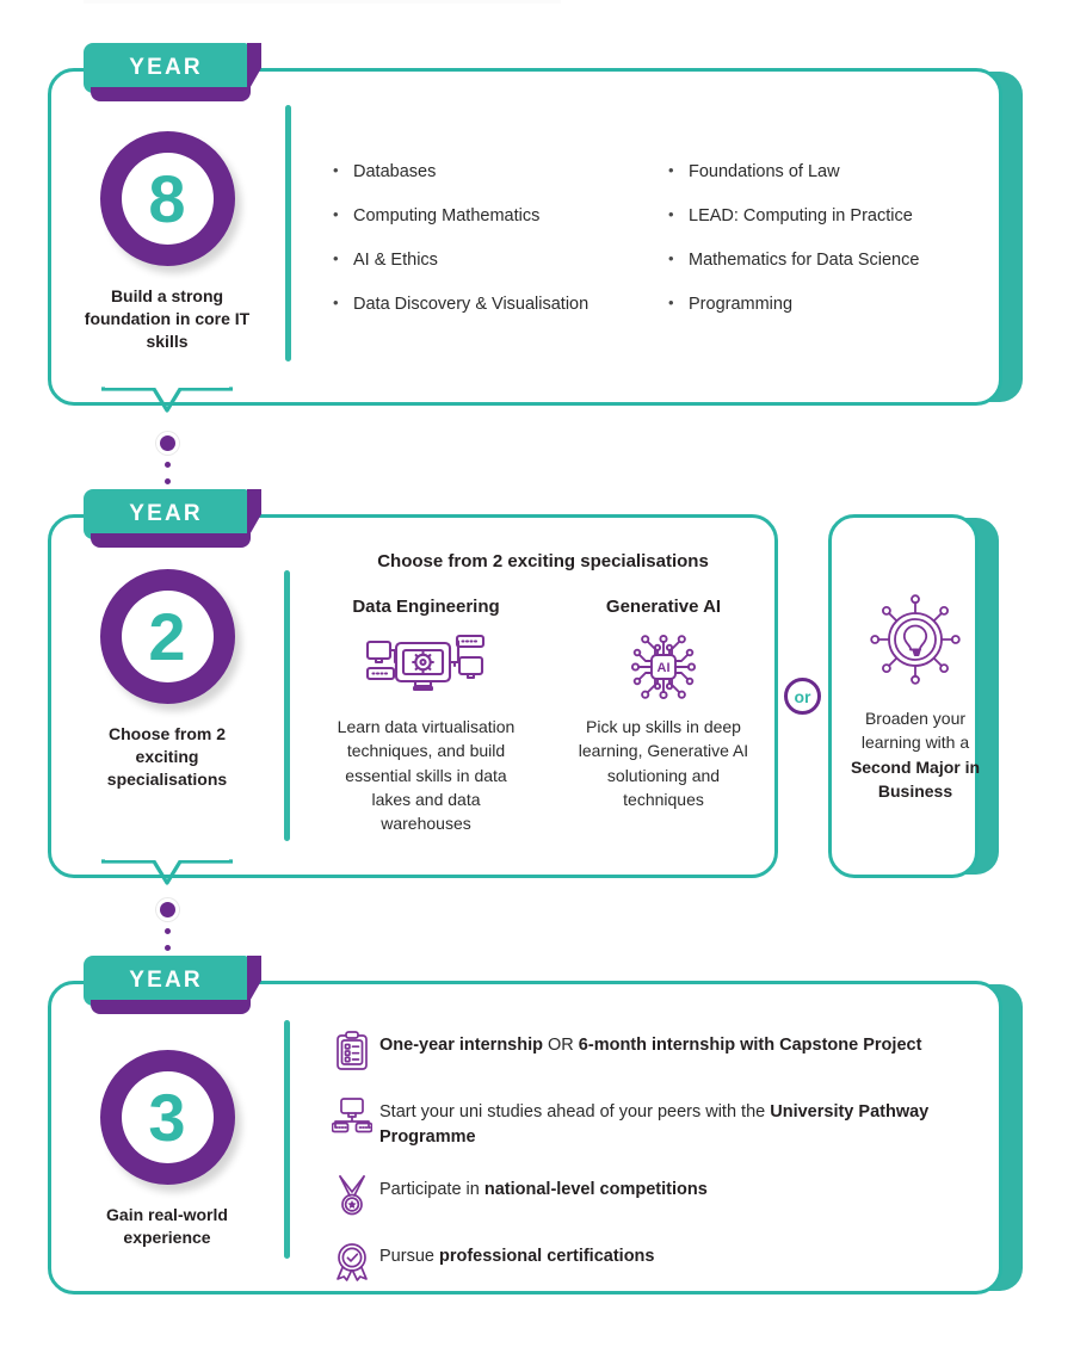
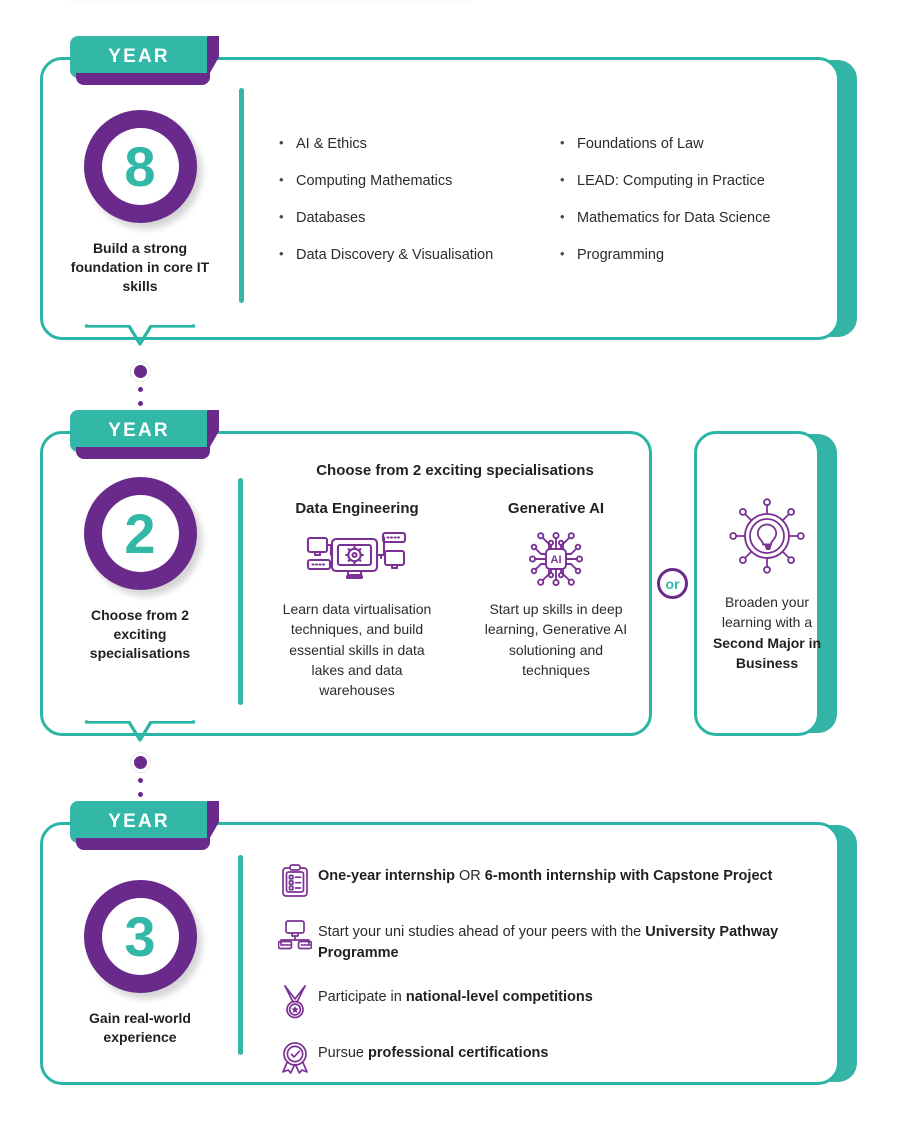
  YEAR
  8
  Build a strong foundation in core IT skills
- Databases
+ AI & Ethics
  Computing Mathematics
- AI & Ethics
+ Databases
  Data Discovery & Visualisation
  Foundations of Law
  LEAD: Computing in Practice
  Mathematics for Data Science
  Programming
  YEAR
  2
  Choose from 2 exciting specialisations
  Choose from 2 exciting specialisations
  Data Engineering
  Learn data virtualisation techniques, and build essential skills in data lakes and data warehouses
  Generative AI
  AI
- Pick up skills in deep learning, Generative AI solutioning and techniques
+ Start up skills in deep learning, Generative AI solutioning and techniques
  or
  Broaden your learning with a Second Major in Business
  YEAR
  3
  Gain real-world experience
  One-year internship OR 6-month internship with Capstone Project
  Start your uni studies ahead of your peers with the University Pathway Programme
  Participate in national-level competitions
  Pursue professional certifications
